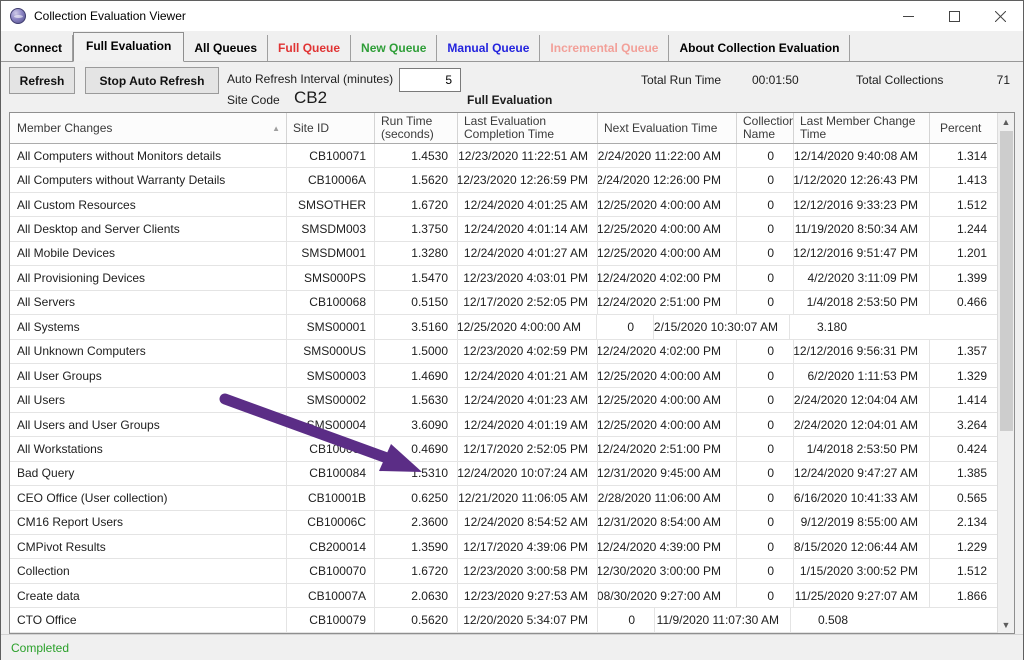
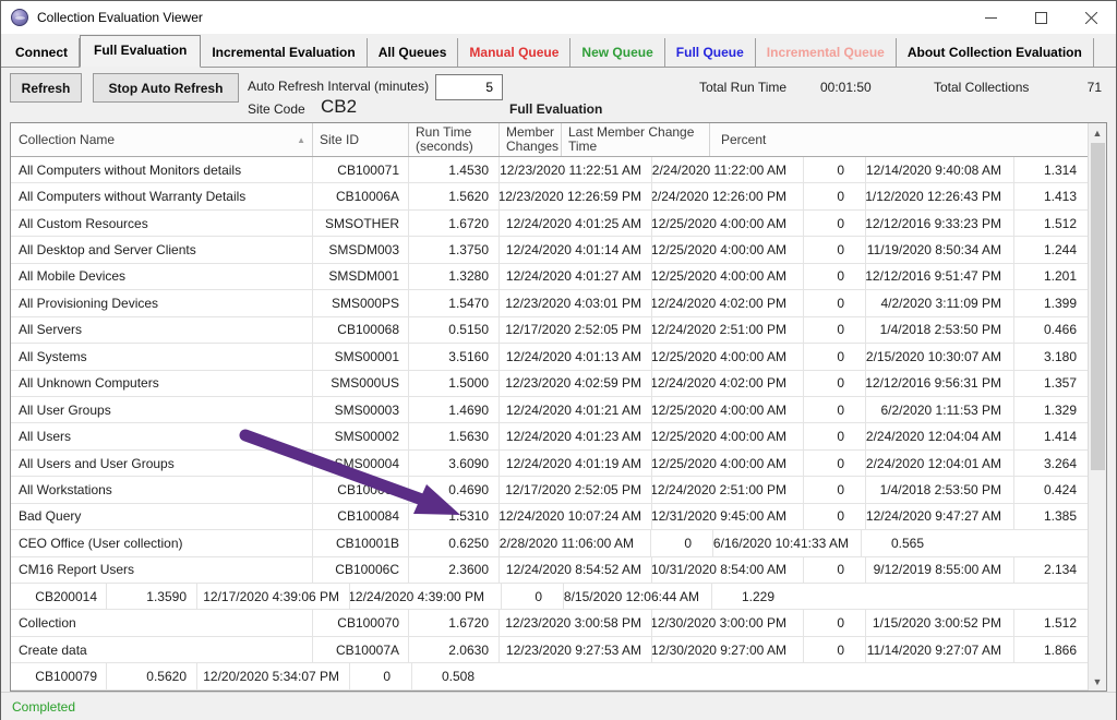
  Collection Evaluation Viewer
  Connect
  Full Evaluation
+ Incremental Evaluation
  All Queues
- Full Queue
+ Manual Queue
  New Queue
- Manual Queue
+ Full Queue
  Incremental Queue
  About Collection Evaluation
  Refresh
  Stop Auto Refresh
  Auto Refresh Interval (minutes)
  5
  Site Code
  CB2
  Full Evaluation
  Total Run Time
  00:01:50
  Total Collections
  71
- Member Changes
+ Collection Name
  ▲
  Site ID
  Run Time (seconds)
- Last Evaluation Completion Time
- Next Evaluation Time
- Collection Name
+ Member Changes
  Last Member Change Time
  Percent
  All Computers without Monitors details
  CB100071
  1.4530
  12/23/2020 11:22:51 AM
  2/24/2020 11:22:00 AM
  0
  12/14/2020 9:40:08 AM
  1.314
  All Computers without Warranty Details
  CB10006A
  1.5620
  12/23/2020 12:26:59 PM
  2/24/2020 12:26:00 PM
  0
  1/12/2020 12:26:43 PM
  1.413
  All Custom Resources
  SMSOTHER
  1.6720
  12/24/2020 4:01:25 AM
  12/25/2020 4:00:00 AM
  0
  12/12/2016 9:33:23 PM
  1.512
  All Desktop and Server Clients
  SMSDM003
  1.3750
  12/24/2020 4:01:14 AM
  12/25/2020 4:00:00 AM
  0
  11/19/2020 8:50:34 AM
  1.244
  All Mobile Devices
  SMSDM001
  1.3280
  12/24/2020 4:01:27 AM
  12/25/2020 4:00:00 AM
  0
  12/12/2016 9:51:47 PM
  1.201
  All Provisioning Devices
  SMS000PS
  1.5470
  12/23/2020 4:03:01 PM
  12/24/2020 4:02:00 PM
  0
  4/2/2020 3:11:09 PM
  1.399
  All Servers
  CB100068
  0.5150
  12/17/2020 2:52:05 PM
  12/24/2020 2:51:00 PM
  0
  1/4/2018 2:53:50 PM
  0.466
  All Systems
  SMS00001
  3.5160
+ 12/24/2020 4:01:13 AM
  12/25/2020 4:00:00 AM
  0
  2/15/2020 10:30:07 AM
  3.180
  All Unknown Computers
  SMS000US
  1.5000
  12/23/2020 4:02:59 PM
  12/24/2020 4:02:00 PM
  0
  12/12/2016 9:56:31 PM
  1.357
  All User Groups
  SMS00003
  1.4690
  12/24/2020 4:01:21 AM
  12/25/2020 4:00:00 AM
  0
  6/2/2020 1:11:53 PM
  1.329
  All Users
  SMS00002
  1.5630
  12/24/2020 4:01:23 AM
  12/25/2020 4:00:00 AM
  0
  2/24/2020 12:04:04 AM
  1.414
  All Users and User Groups
  MS00004
  3.6090
  12/24/2020 4:01:19 AM
  12/25/2020 4:00:00 AM
  0
  2/24/2020 12:04:01 AM
  3.264
  All Workstations
  0.4690
  12/17/2020 2:52:05 PM
  12/24/2020 2:51:00 PM
  0
  1/4/2018 2:53:50 PM
  0.424
  Bad Query
  CB100084
  1.5310
  12/24/2020 10:07:24 AM
  12/31/2020 9:45:00 AM
  0
  12/24/2020 9:47:27 AM
  1.385
  CEO Office (User collection)
  CB10001B
  0.6250
- 12/21/2020 11:06:05 AM
  2/28/2020 11:06:00 AM
  0
  6/16/2020 10:41:33 AM
  0.565
  CM16 Report Users
  CB10006C
  2.3600
  12/24/2020 8:54:52 AM
- 12/31/2020 8:54:00 AM
+ 10/31/2020 8:54:00 AM
  0
  9/12/2019 8:55:00 AM
  2.134
- CMPivot Results
  CB200014
  1.3590
  12/17/2020 4:39:06 PM
  12/24/2020 4:39:00 PM
  0
  8/15/2020 12:06:44 AM
  1.229
  Collection
  CB100070
  1.6720
  12/23/2020 3:00:58 PM
  12/30/2020 3:00:00 PM
  0
  1/15/2020 3:00:52 PM
  1.512
  Create data
  CB10007A
  2.0630
  12/23/2020 9:27:53 AM
- 08/30/2020 9:27:00 AM
+ 12/30/2020 9:27:00 AM
  0
- 11/25/2020 9:27:07 AM
+ 11/14/2020 9:27:07 AM
  1.866
- CTO Office
  CB100079
  0.5620
  12/20/2020 5:34:07 PM
  0
- 11/9/2020 11:07:30 AM
  0.508
  ▲
  ▼
  Completed
